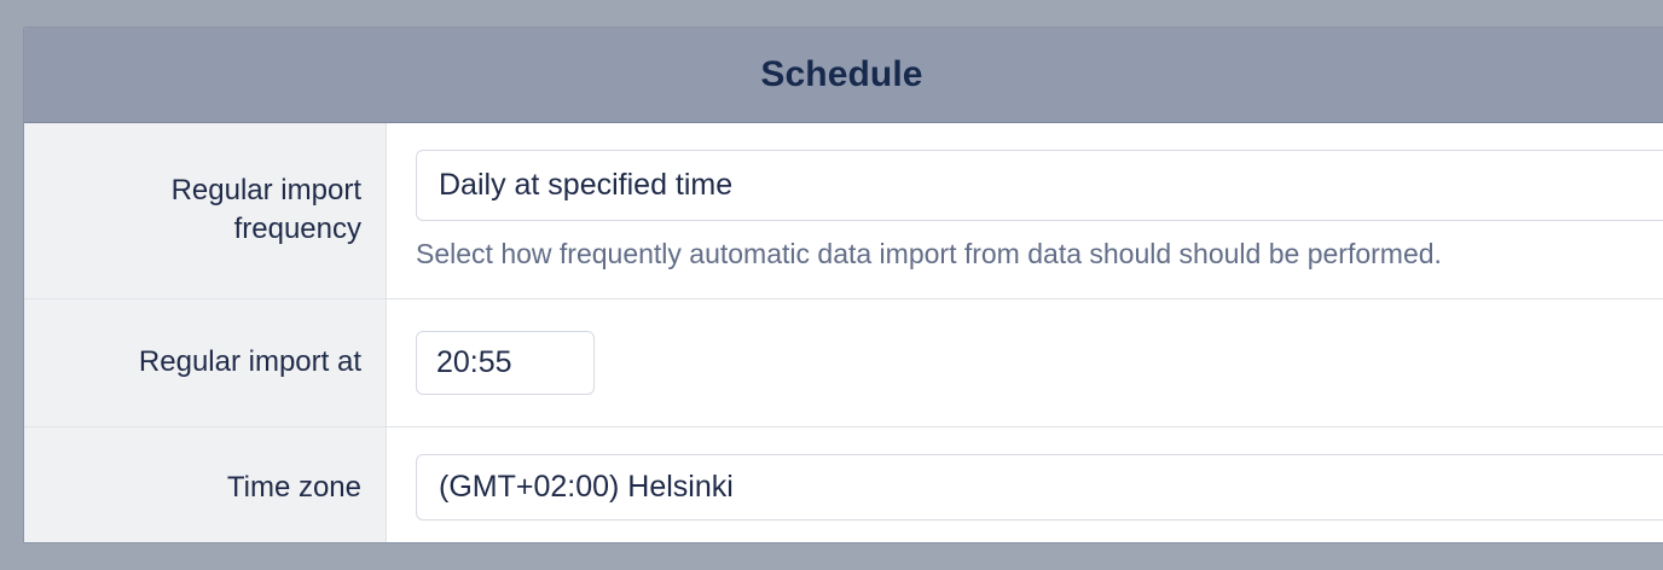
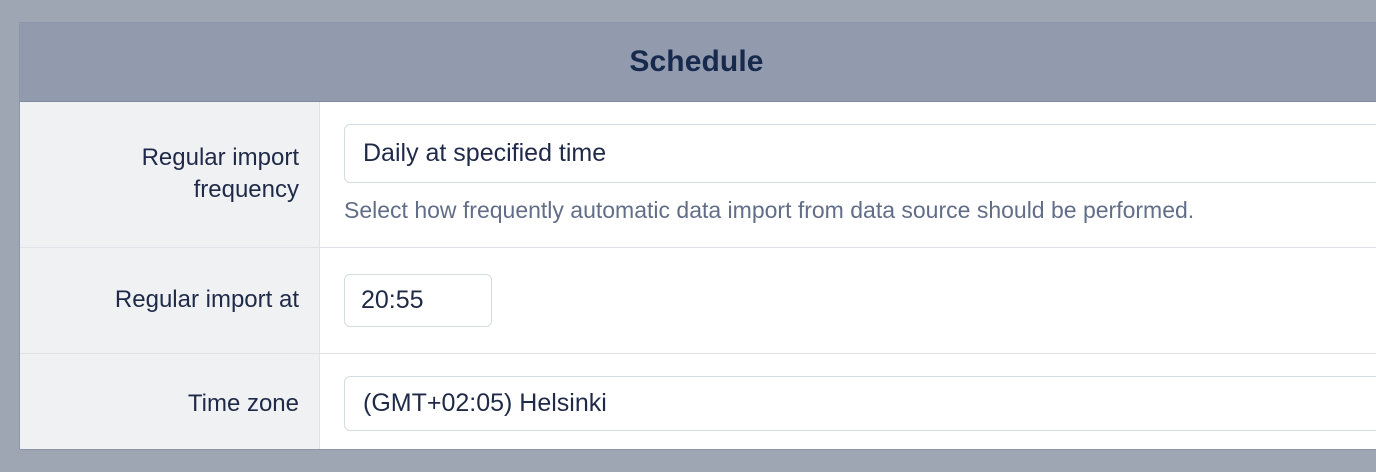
  Schedule
  Regular import frequency
  Daily at specified time
- Select how frequently automatic data import from data should should be performed.
+ Select how frequently automatic data import from data source should be performed.
  Regular import at
  20:55
  Time zone
- (GMT+02:00) Helsinki
+ (GMT+02:05) Helsinki
